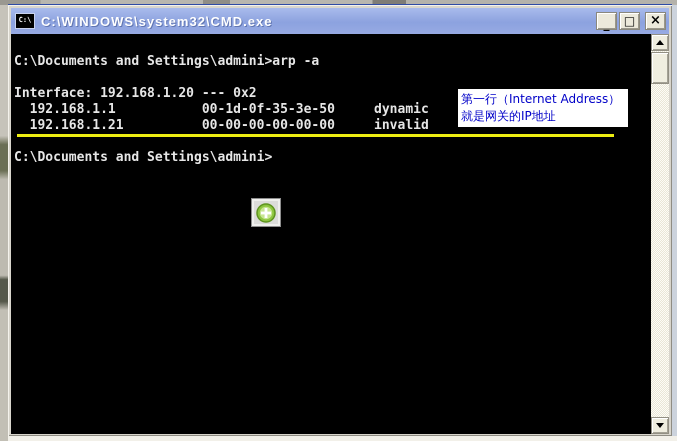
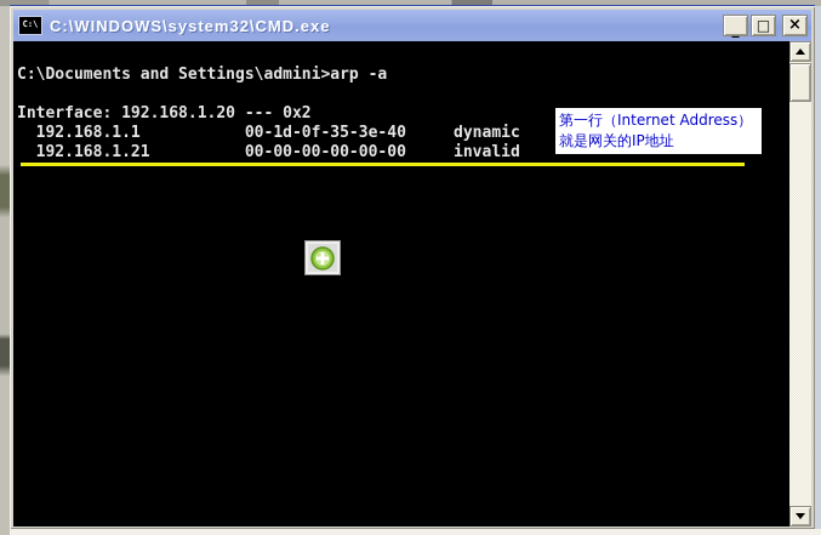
  C:\
  C:\WINDOWS\system32\CMD.exe
  _
  □
  ×
  C:\Documents and Settings\admini>arp -a
  Interface: 192.168.1.20 --- 0x2
- 192.168.1.1 00-1d-0f-35-3e-50 dynamic
+ 192.168.1.1 00-1d-0f-35-3e-40 dynamic
  192.168.1.21 00-00-00-00-00-00 invalid
- C:\Documents and Settings\admini>
  第一行（Internet Address）
  就是网关的IP地址
